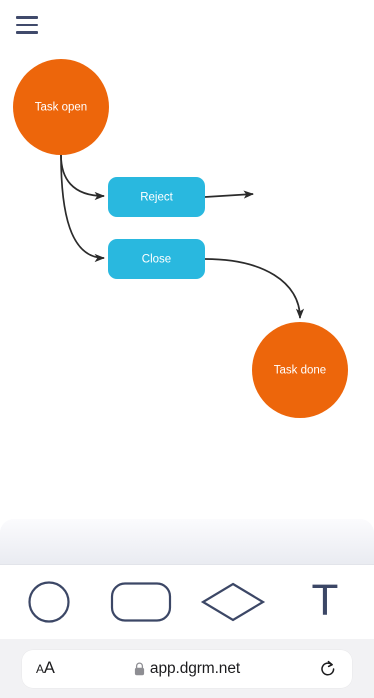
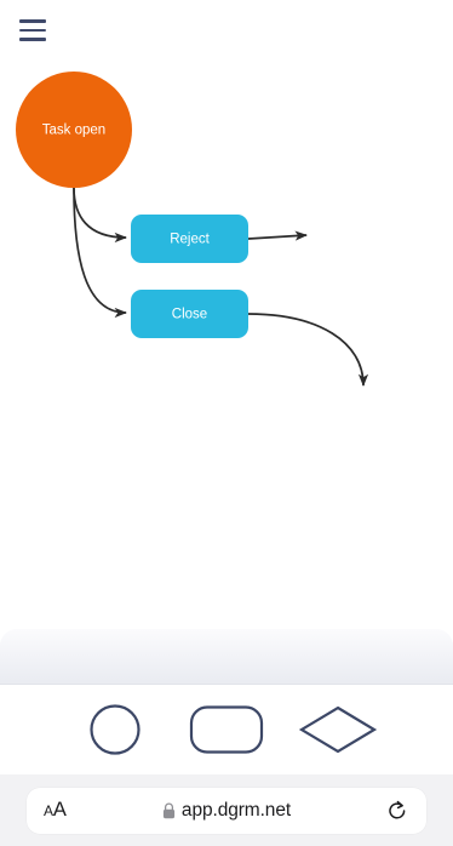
  Task open
  Reject
  Close
- Task done
- T
  A
  A
  app.dgrm.net
